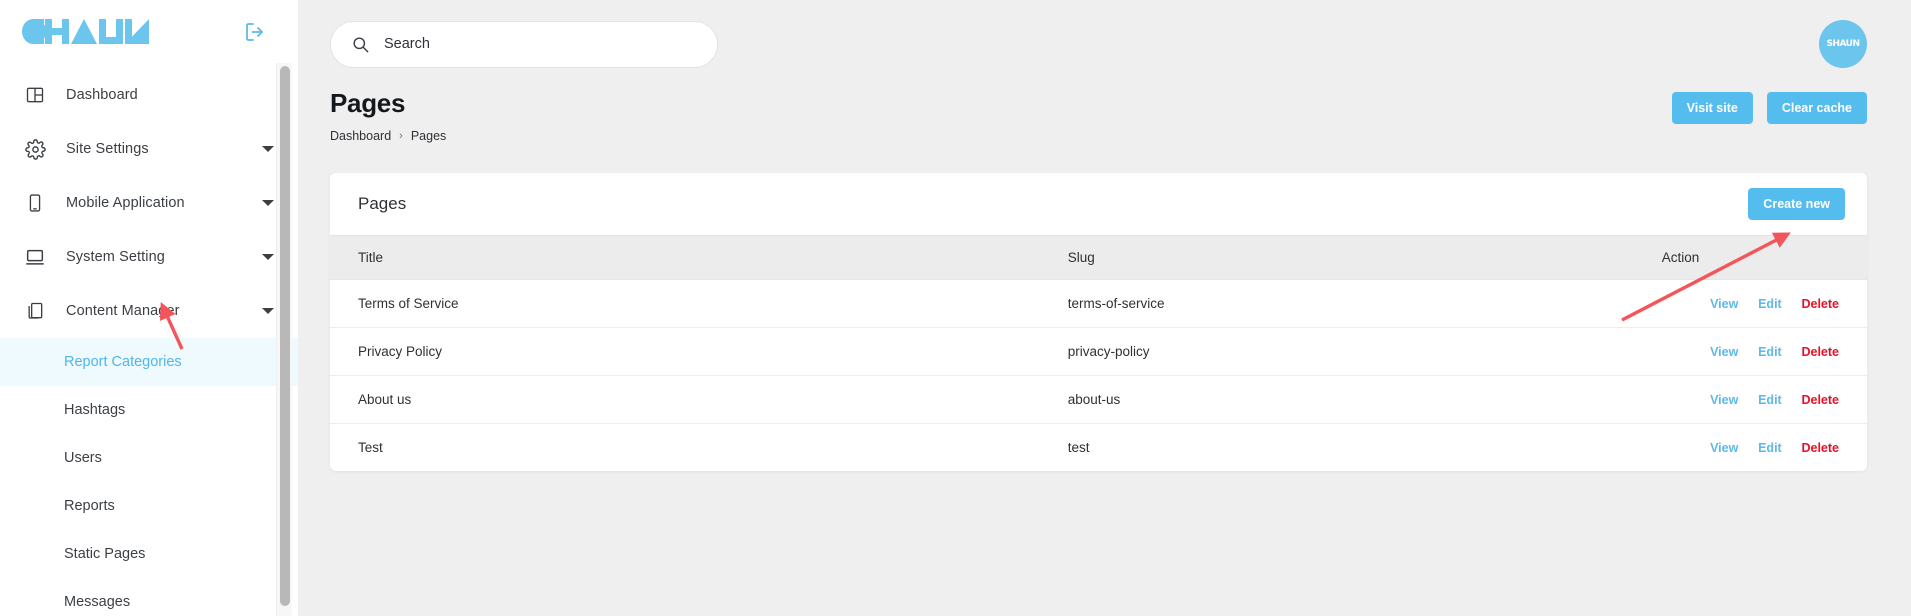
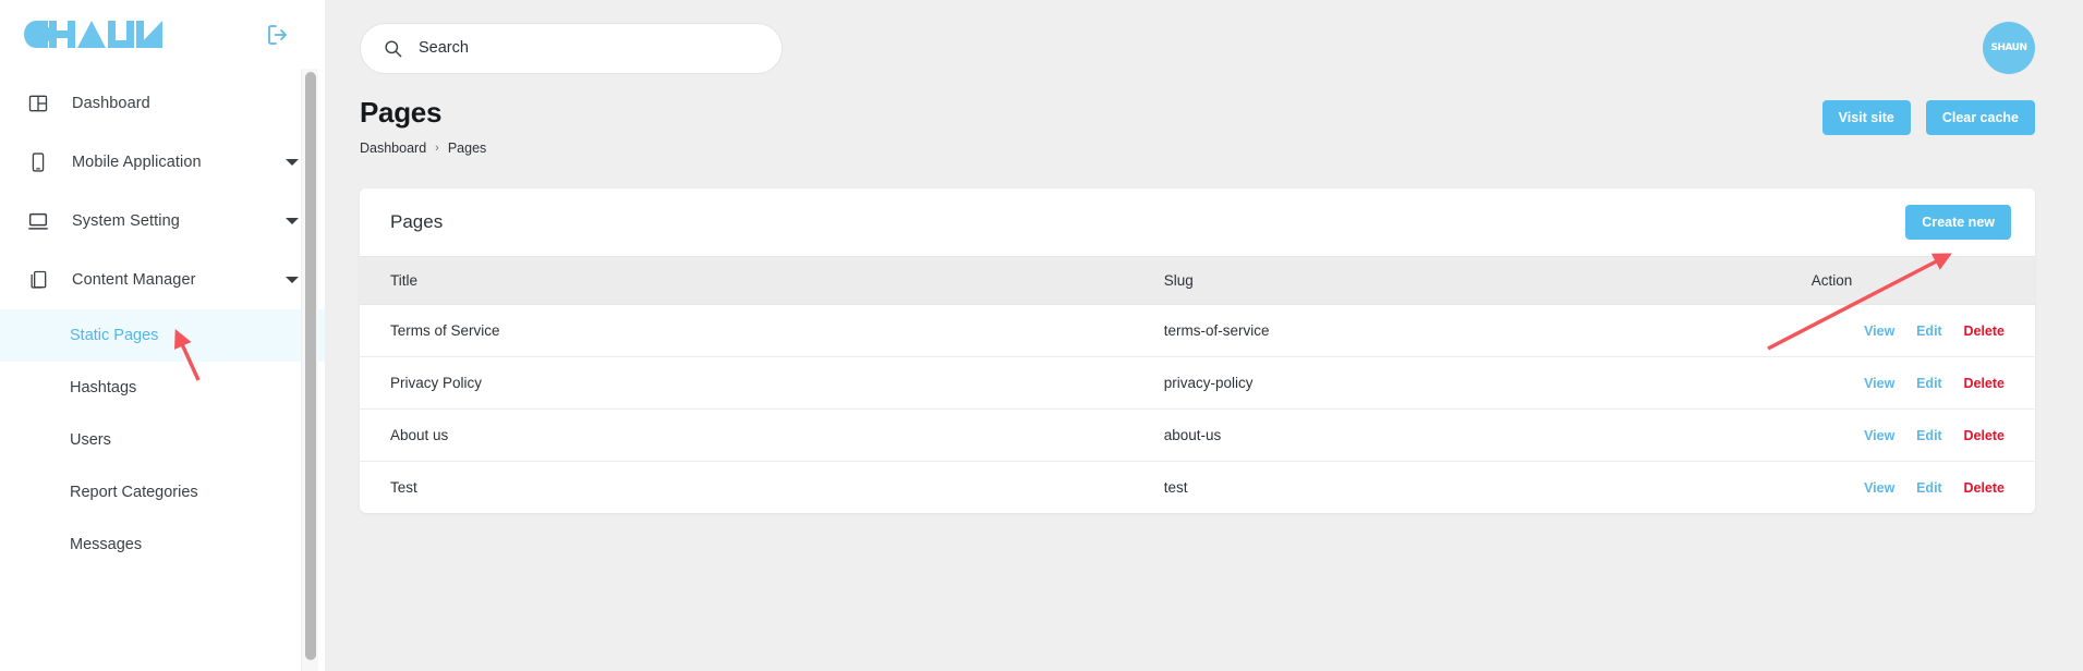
  Dashboard
- Site Settings
  Mobile Application
  System Setting
  Content Manager
- Report Categories
+ Static Pages
  Hashtags
  Users
- Reports
- Static Pages
+ Report Categories
  Messages
  Search
  SHAUN
  Pages
  Dashboard
  ›
  Pages
  Visit site
  Clear cache
  Pages
  Create new
  Title	Slug	Action
  Terms of Service	terms-of-service	View Edit Delete
  Privacy Policy	privacy-policy	View Edit Delete
  About us	about-us	View Edit Delete
  Test	test	View Edit Delete
